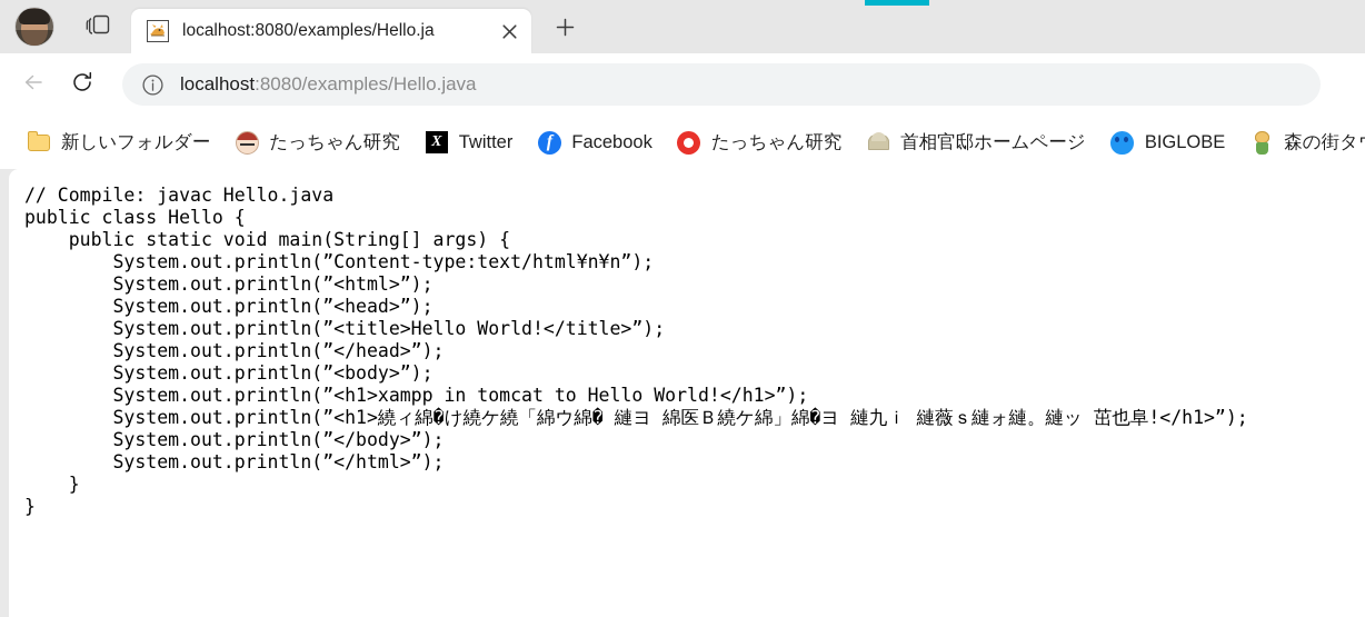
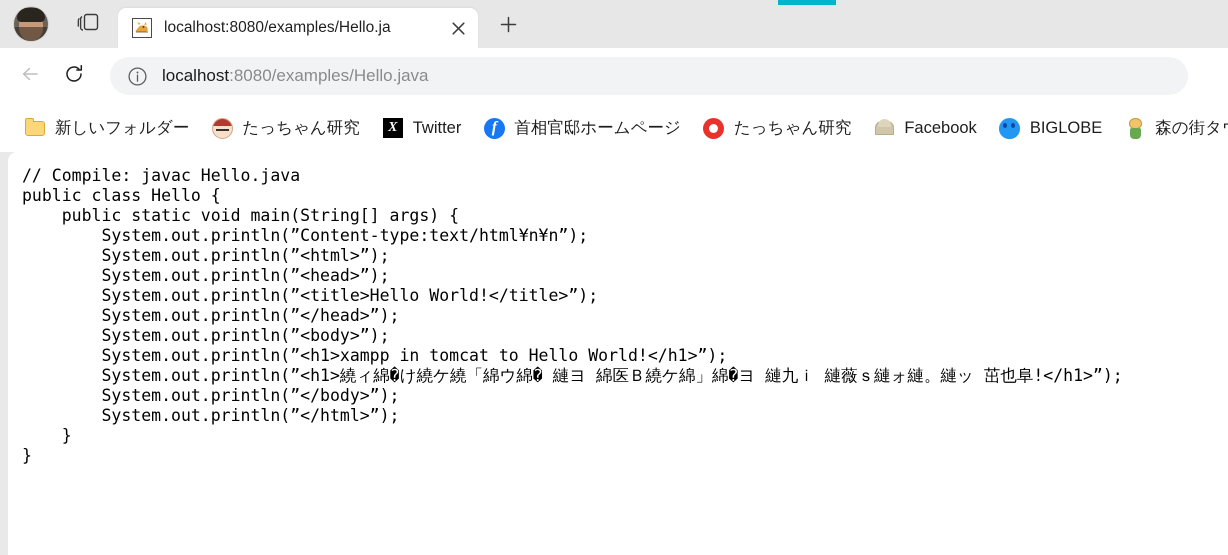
  localhost:8080/examples/Hello.ja
  localhost:8080/examples/Hello.java
  新しいフォルダー
  たっちゃん研究
  X
  Twitter
  f
- Facebook
+ 首相官邸ホームページ
  たっちゃん研究
- 首相官邸ホームページ
+ Facebook
  BIGLOBE
  森の街タ
  // Compile: javac Hello.java
  public class Hello {
  public static void main(String[] args) {
  System.out.println(”Content-type:text/html¥n¥n”);
  System.out.println(”<html>”);
  System.out.println(”<head>”);
  System.out.println(”<title>Hello World!</title>”);
  System.out.println(”</head>”);
  System.out.println(”<body>”);
  System.out.println(”<h1>xampp in tomcat to Hello World!</h1>”);
  System.out.println(”<h1>繞ィ綿�け繞ケ繞「綿ウ綿� 縺ヨ 綿医Ｂ繞ケ綿」綿�ヨ 縺九ｉ 縺薇ｓ縺ォ縺。縺ッ 茁也阜!</h1>”);
  System.out.println(”</body>”);
  System.out.println(”</html>”);
  }
  }
